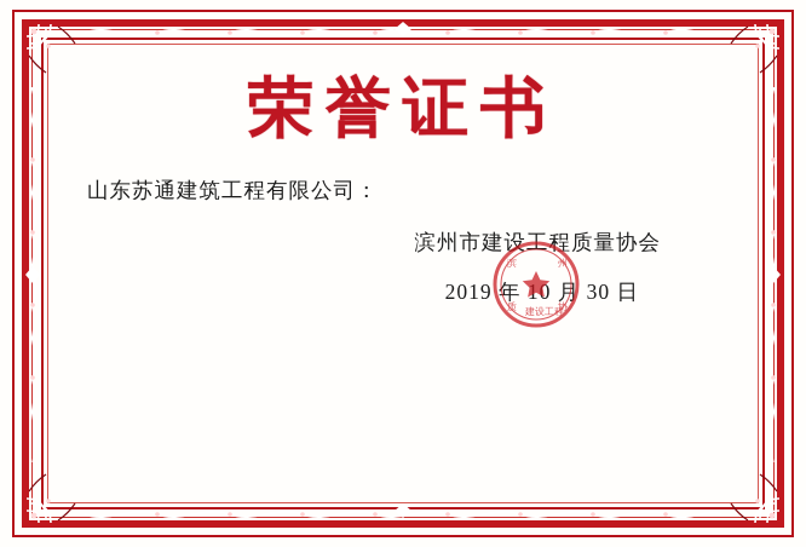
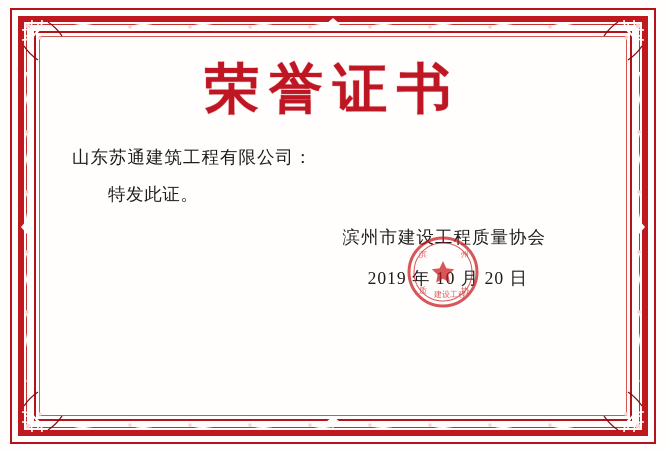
  荣誉证书
  山东苏通建筑工程有限公司：
+ 特发此证。
  滨州市建设工程质量协会
- 2019 年 10 月 30 日
+ 2019 年 10 月 20 日
  滨
  州
  质
  协
  建设工程
